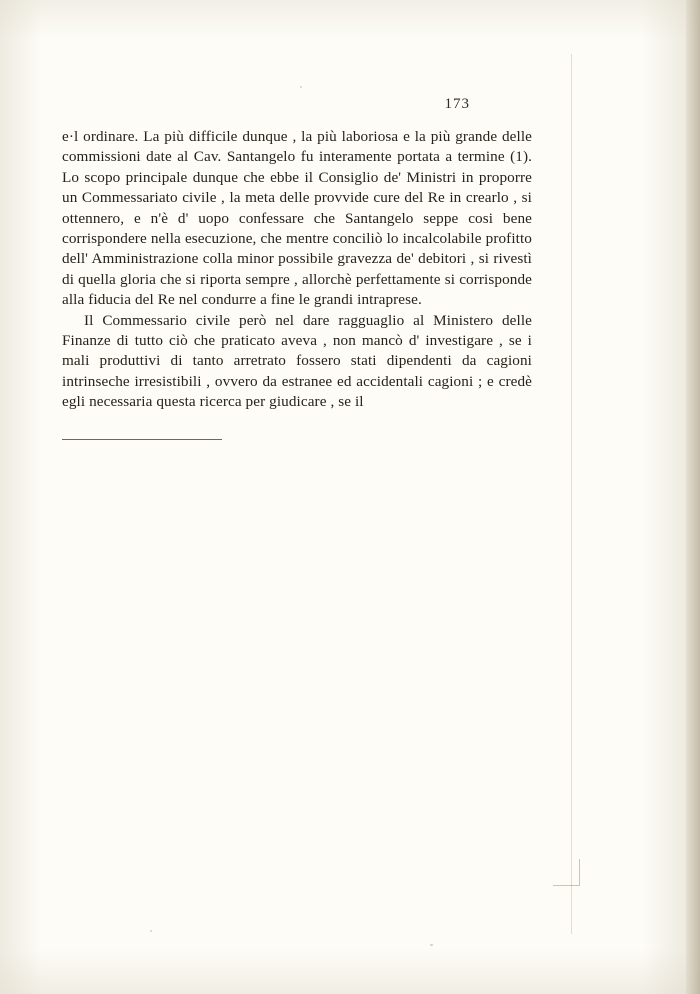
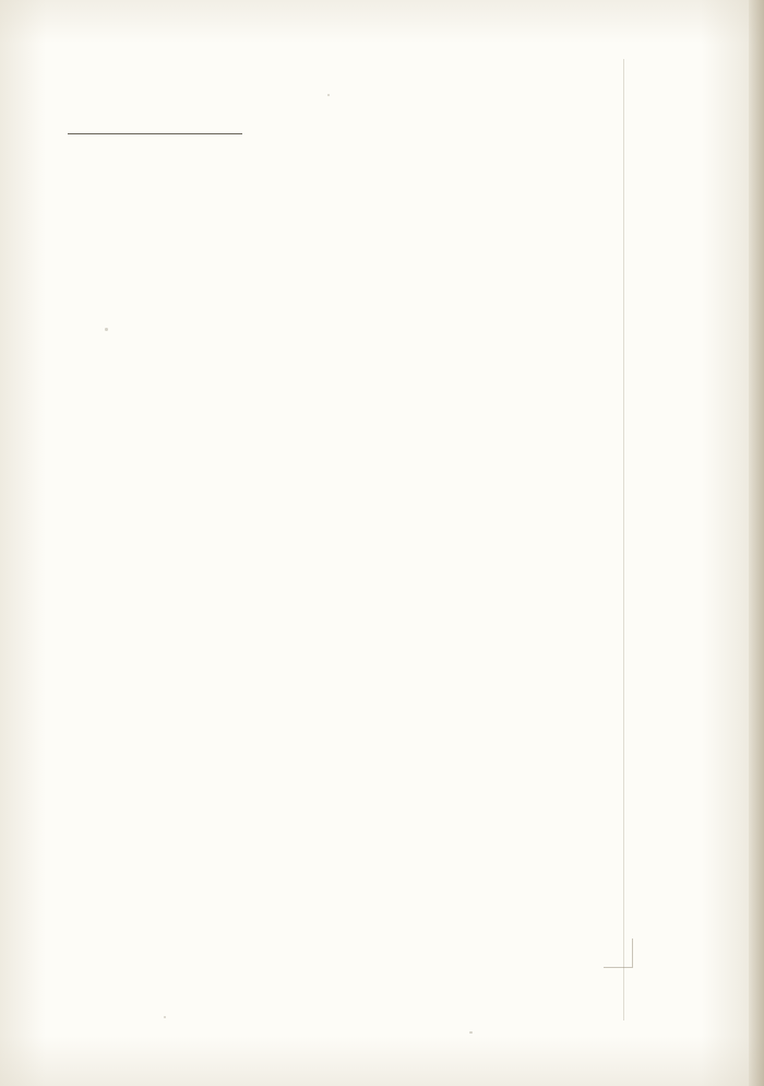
- 173
- e·l ordinare. La più difficile dunque , la più laboriosa e la più grande delle commissioni date al Cav. Santangelo fu interamente portata a termine (1). Lo scopo principale dunque che ebbe il Consiglio de' Ministri in proporre un Commessariato civile , la meta delle provvide cure del Re in crearlo , si ottennero, e n'è d' uopo confessare che Santangelo seppe cosi bene corrispondere nella esecuzione, che mentre conciliò lo incalcolabile profitto dell' Amministrazione colla minor possibile gravezza de' debitori , si rivestì di quella gloria che si riporta sempre , allorchè perfettamente si corrisponde alla fiducia del Re nel condurre a fine le grandi intraprese.
- Il Commessario civile però nel dare ragguaglio al Ministero delle Finanze di tutto ciò che praticato aveva , non mancò d' investigare , se i mali produttivi di tanto arretrato fossero stati dipendenti da cagioni intrinseche irresistibili , ovvero da estranee ed accidentali cagioni ; e credè egli necessaria questa ricerca per giudicare , se il
